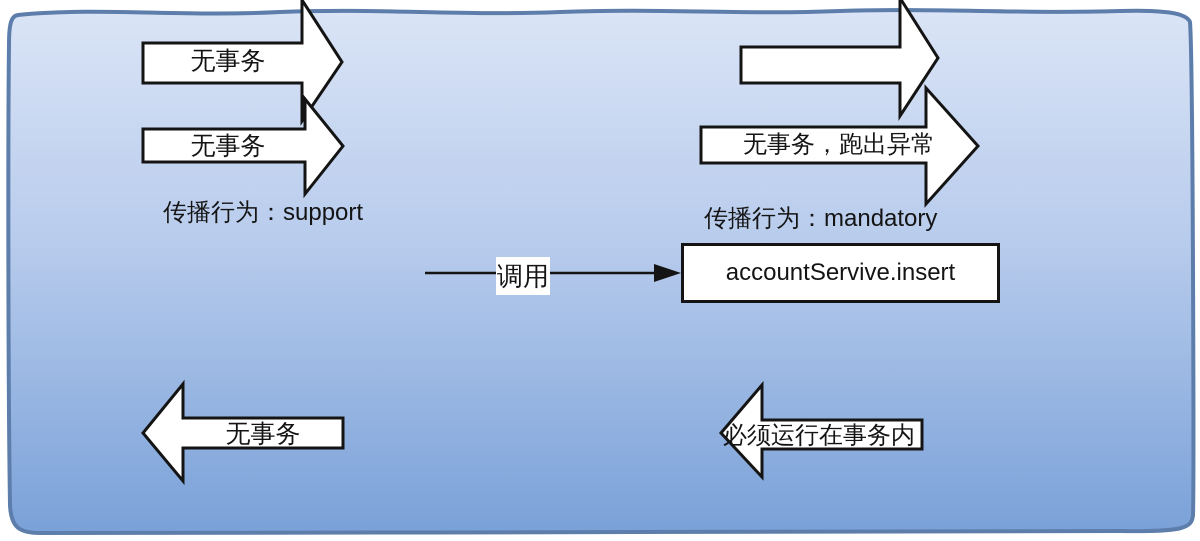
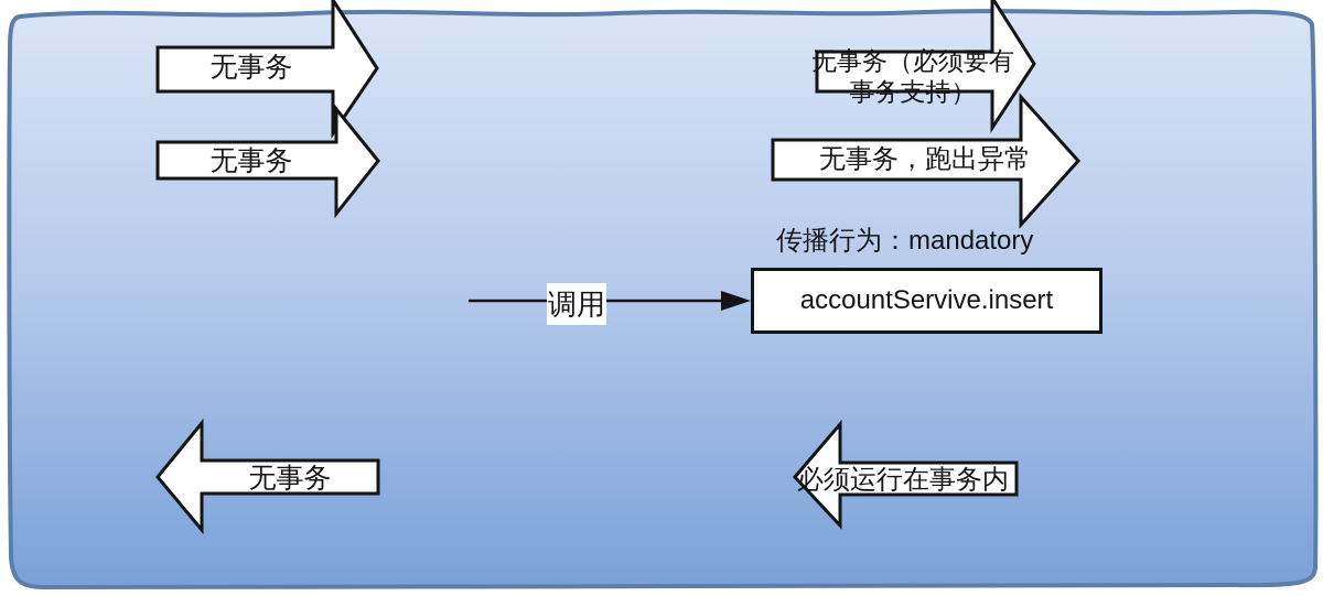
  无事务
  无事务
+ 无事务（必须要有
+ 事务支持）
  无事务，跑出异常
  无事务
  必须运行在事务内
- 传播行为：support
  传播行为：mandatory
  accountServive.insert
  调用
